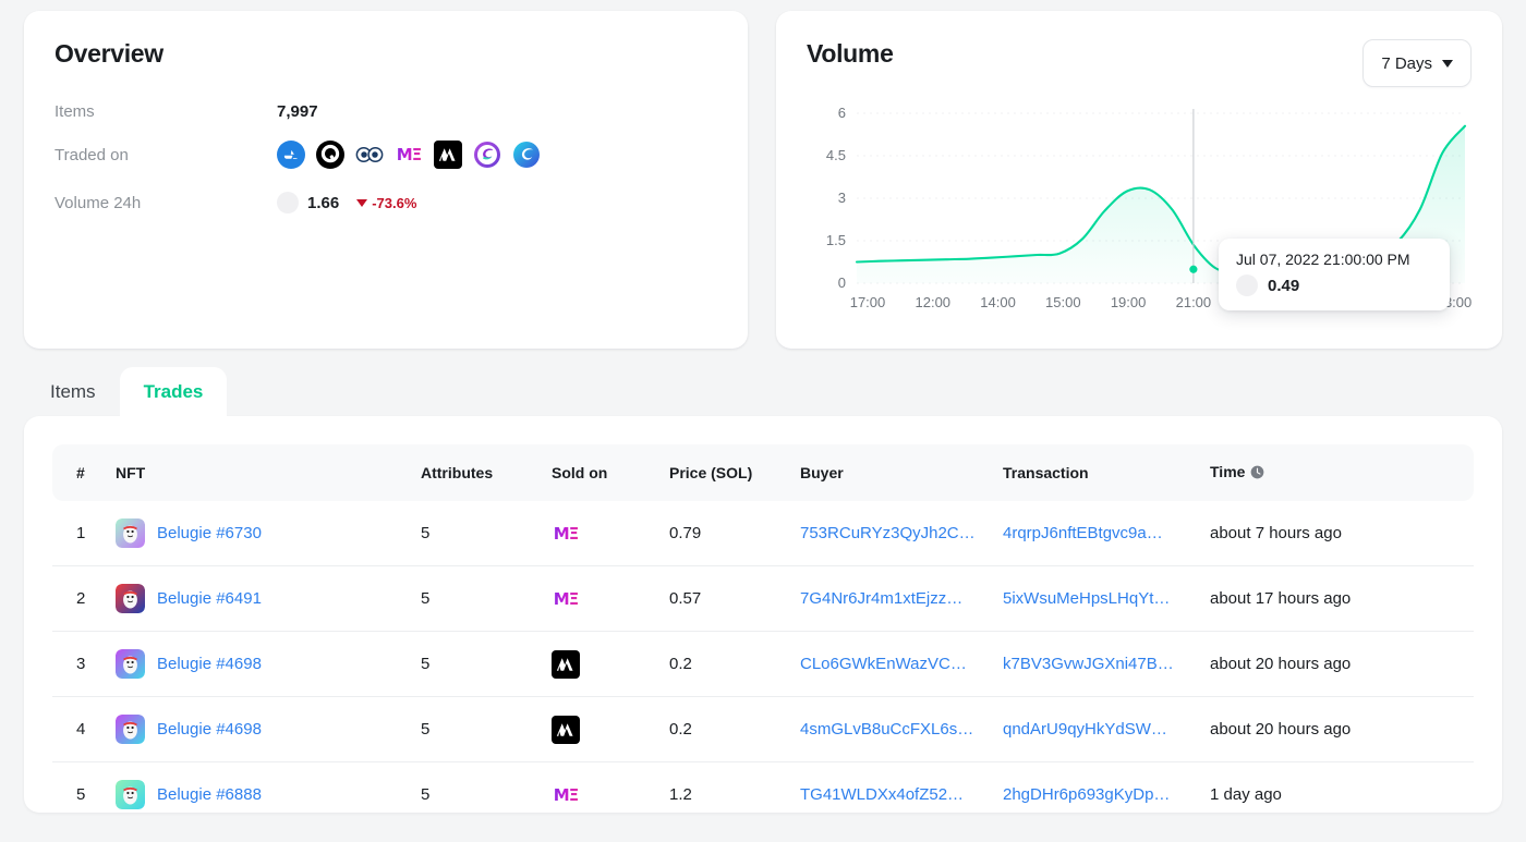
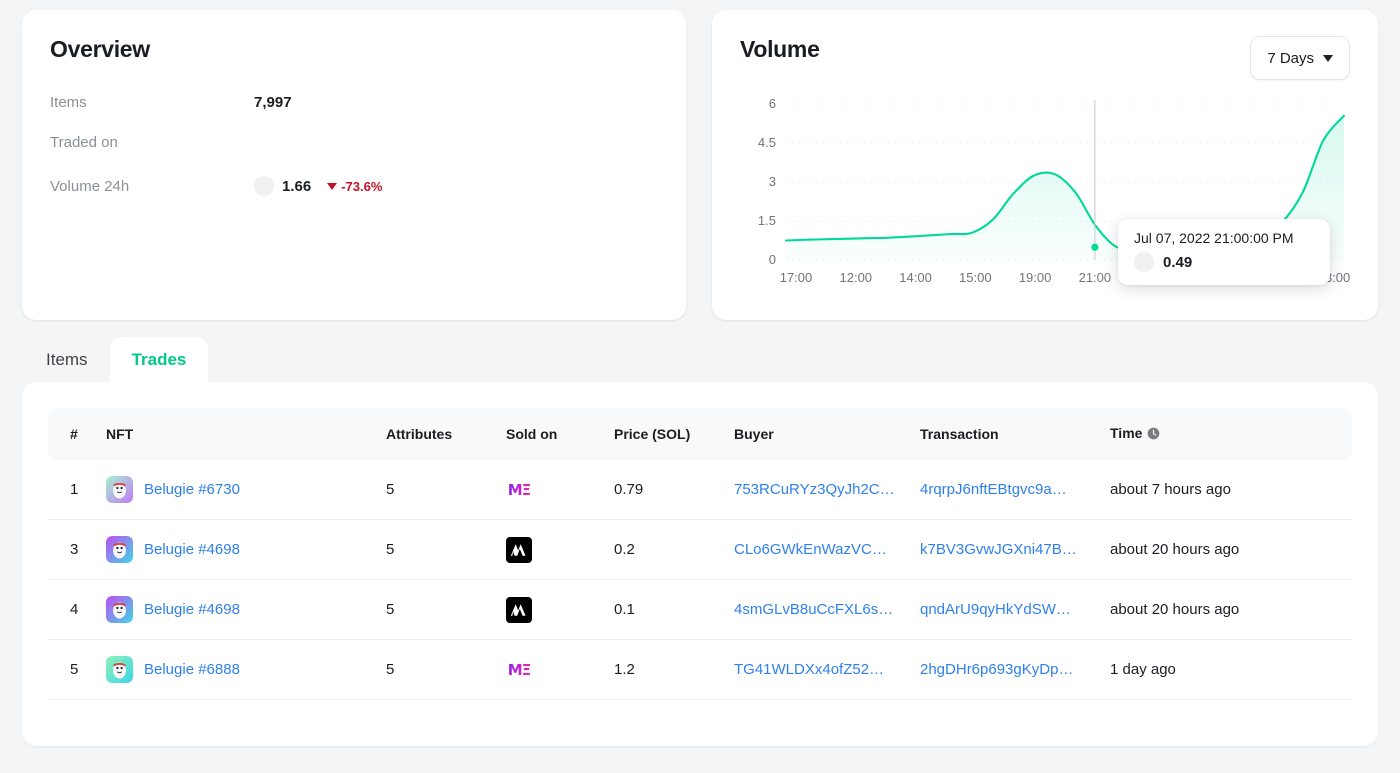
  Overview
  Items
  7,997
  Traded on
- ΜΞ
  Volume 24h
  1.66
  -73.6%
  Volume
  7 Days
  0
  1.5
  3
  4.5
  6
  17:00
  12:00
  14:00
  15:00
  19:00
  21:00
  Jul 07, 2022 21:00:00 PM
  0.49
  Items
  Trades
  #	NFT	Attributes	Sold on	Price (SOL)	Buyer	Transaction	Time
  1	Belugie #6730	5	ΜΞ	0.79	753RCuRYz3QyJh2C…	4rqrpJ6nftEBtgvc9a…	about 7 hours ago
- 2	Belugie #6491	5	ΜΞ	0.57	7G4Nr6Jr4m1xtEjzz…	5ixWsuMeHpsLHqYt…	about 17 hours ago
  3	Belugie #4698	5		0.2	CLo6GWkEnWazVC…	k7BV3GvwJGXni47B…	about 20 hours ago
- 4	Belugie #4698	5		0.2	4smGLvB8uCcFXL6s…	qndArU9qyHkYdSW…	about 20 hours ago
+ 4	Belugie #4698	5		0.1	4smGLvB8uCcFXL6s…	qndArU9qyHkYdSW…	about 20 hours ago
  5	Belugie #6888	5	ΜΞ	1.2	TG41WLDXx4ofZ52…	2hgDHr6p693gKyDp…	1 day ago
